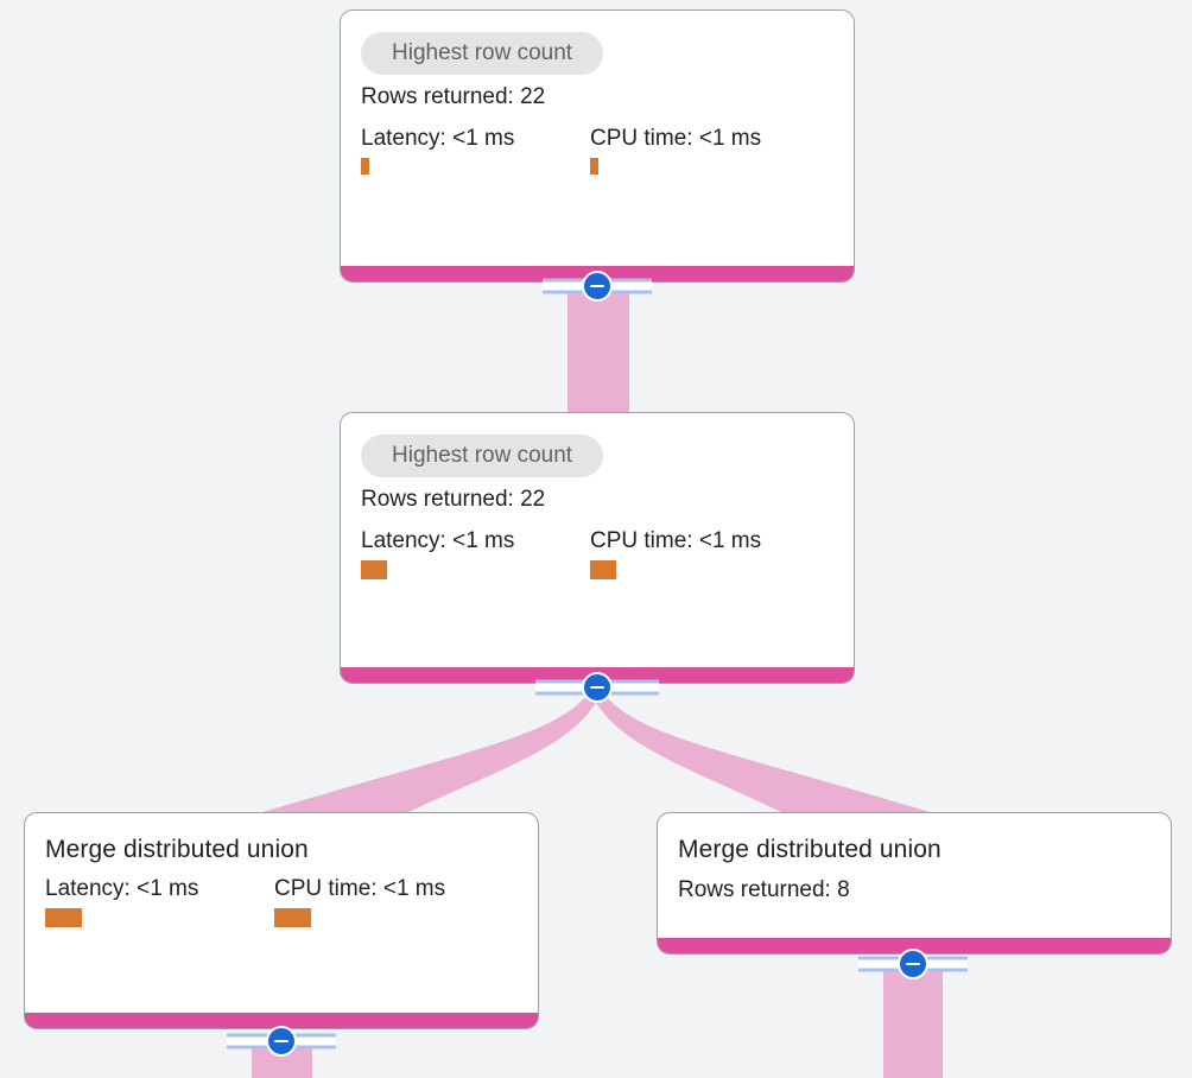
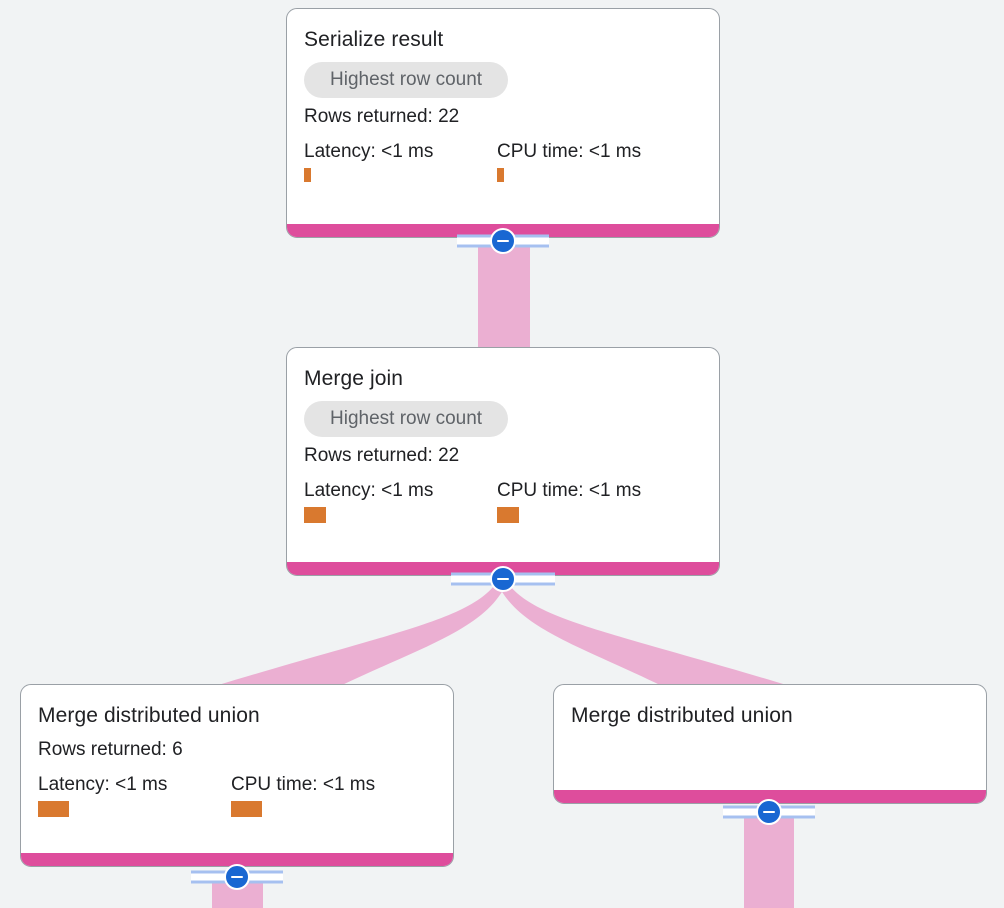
+ Serialize result
  Highest row count
  Rows returned: 22
  Latency: <1 ms
  CPU time: <1 ms
+ Merge join
  Highest row count
  Rows returned: 22
  Latency: <1 ms
  CPU time: <1 ms
  Merge distributed union
+ Rows returned: 6
  Latency: <1 ms
  CPU time: <1 ms
  Merge distributed union
- Rows returned: 8
